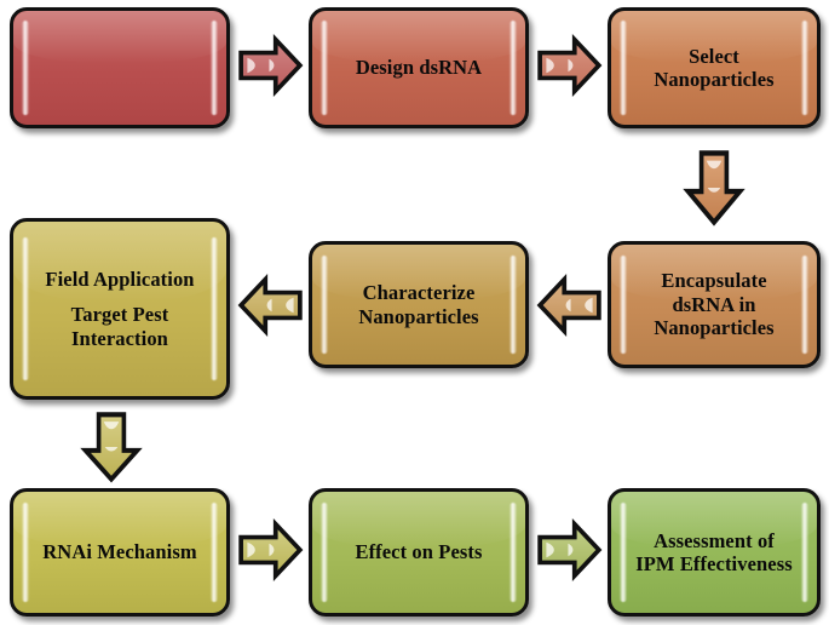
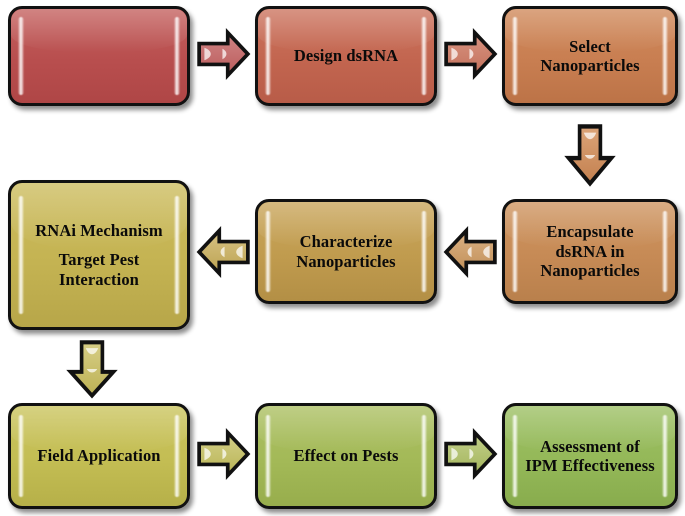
  Design dsRNA
  Select
  Nanoparticles
  Encapsulate
  dsRNA in
  Nanoparticles
  Characterize
  Nanoparticles
- Field Application
+ RNAi Mechanism
  Target Pest
  Interaction
- RNAi Mechanism
+ Field Application
  Effect on Pests
  Assessment of
  IPM Effectiveness
